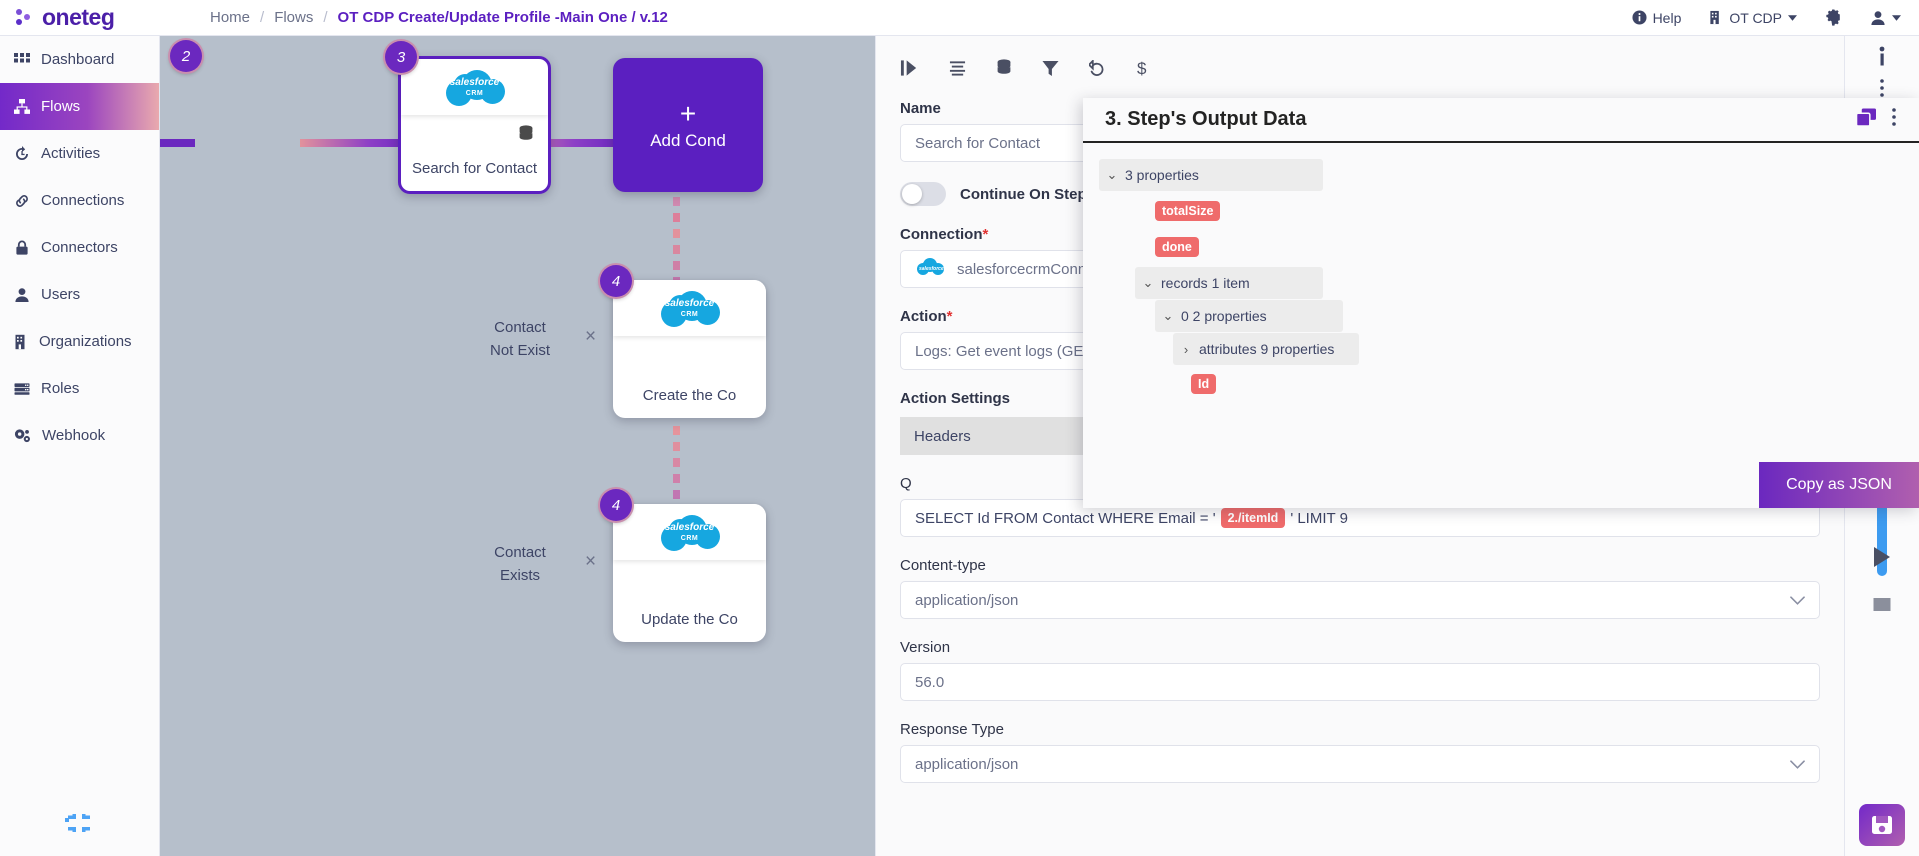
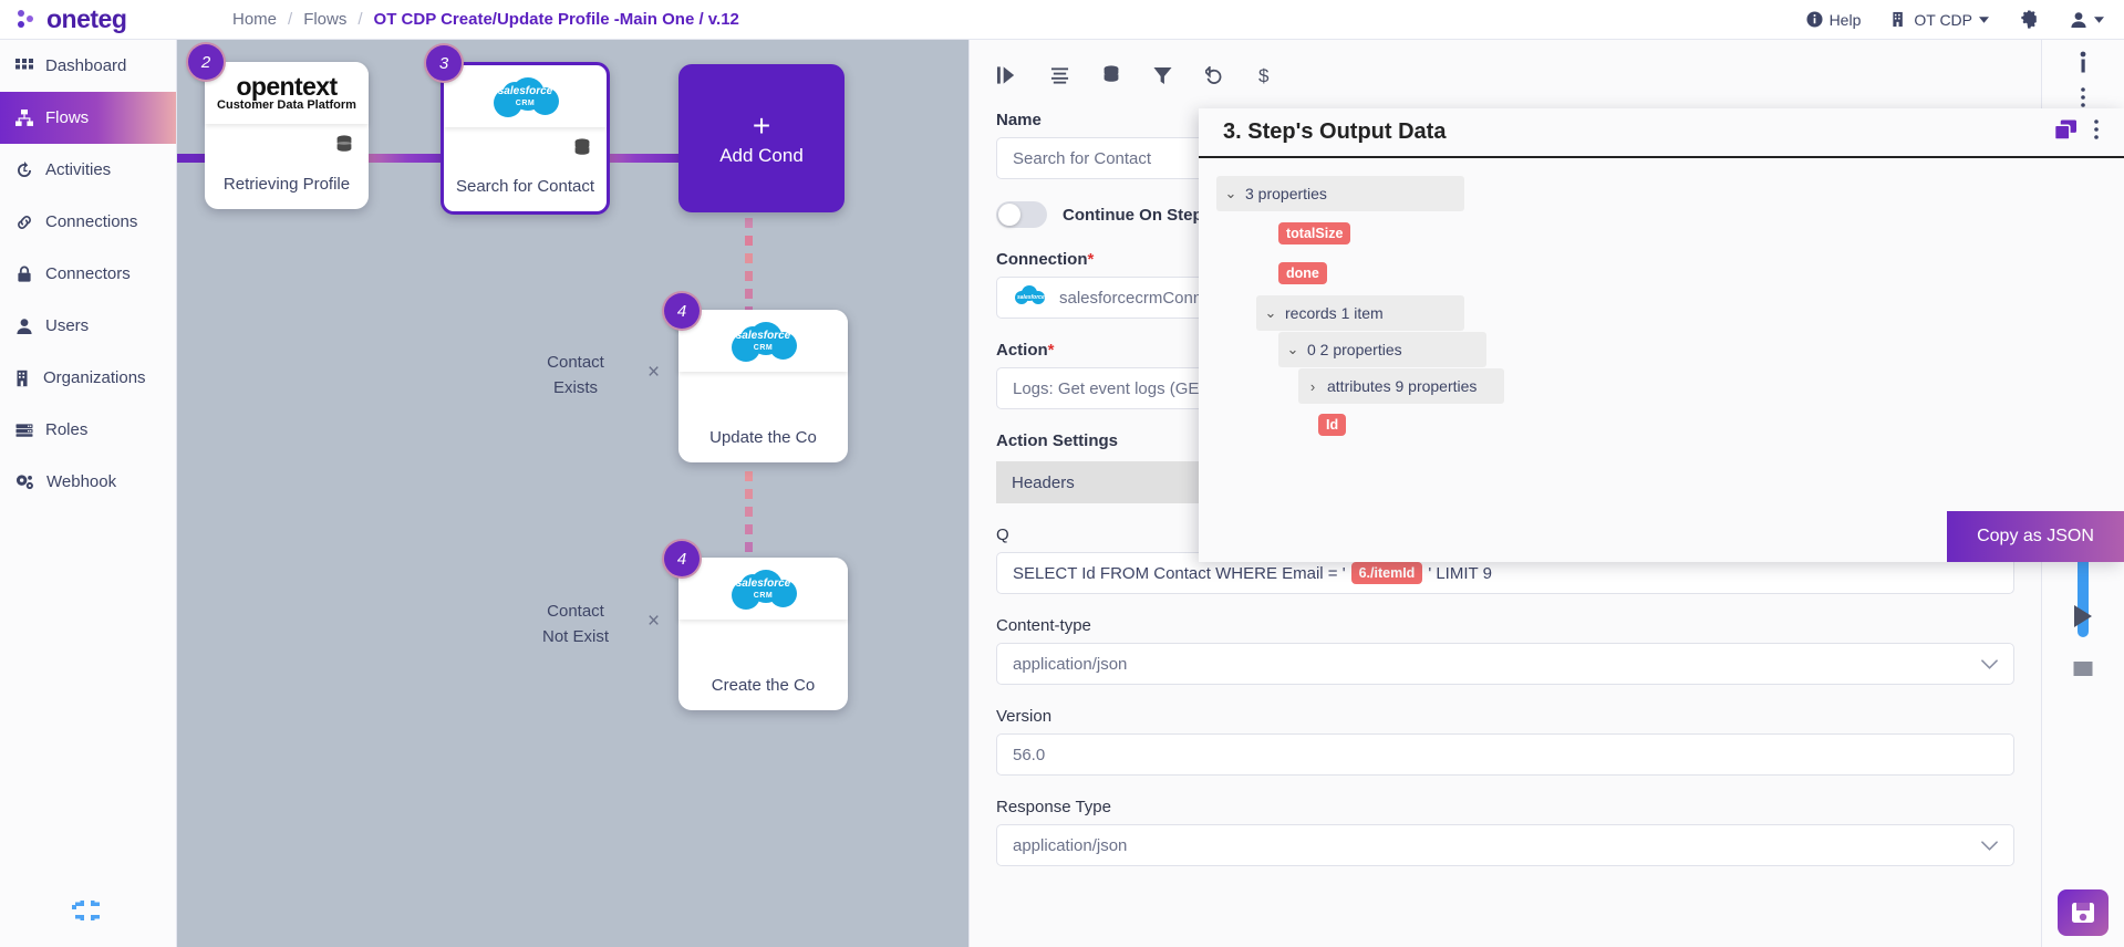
  oneteg
  Home
  /
  Flows
  /
  OT CDP Create/Update Profile -Main One / v.12
  Help
  OT CDP
  Dashboard
  Flows
  Activities
  Connections
  Connectors
  Users
  Organizations
  Roles
  Webhook
  2
+ opentext
+ Customer Data Platform
+ Retrieving Profile
  3
  salesforce
  Search for Contact
  +
  Add Cond
  Contact
- Not Exist
+ Exists
  ×
  4
  salesforce
- Create the Co
+ Update the Co
  Contact
- Exists
+ Not Exist
  ×
  4
  salesforce
- Update the Co
+ Create the Co
  $
  Name
  Search for Contact
  Continue On Ste
  Connection*
  salesforcecrmCon
  Action*
  Logs: Get event logs (GE
  Action Settings
  Headers
  Q
  SELECT Id FROM Contact WHERE Email = '
- 2./itemId
+ 6./itemId
  ' LIMIT 9
  Content-type
  application/json
  Version
  56.0
  Response Type
  application/json
  3. Step's Output Data
  ⌄
  3 properties
  totalSize
  done
  ⌄
  records 1 item
  ⌄
  0 2 properties
  ›
  attributes 9 properties
  Id
  Copy as JSON
